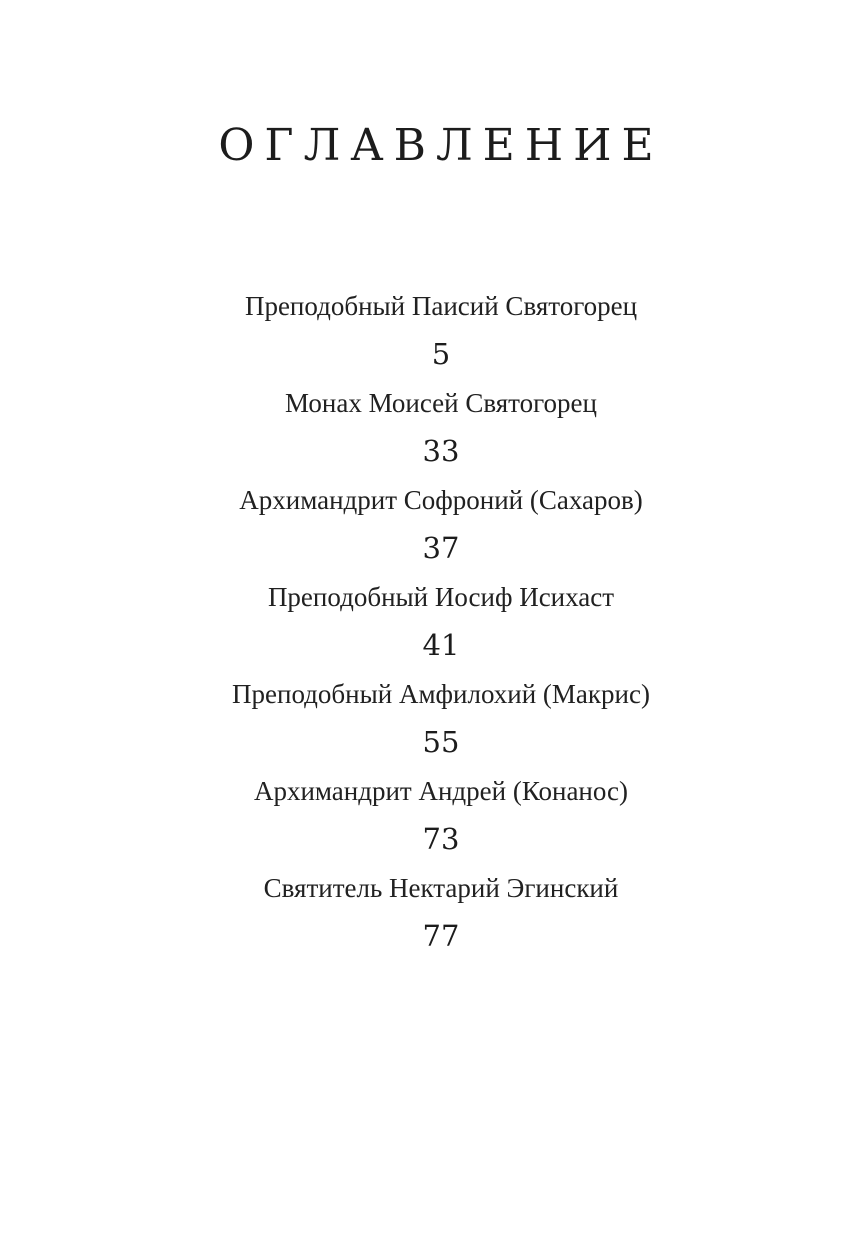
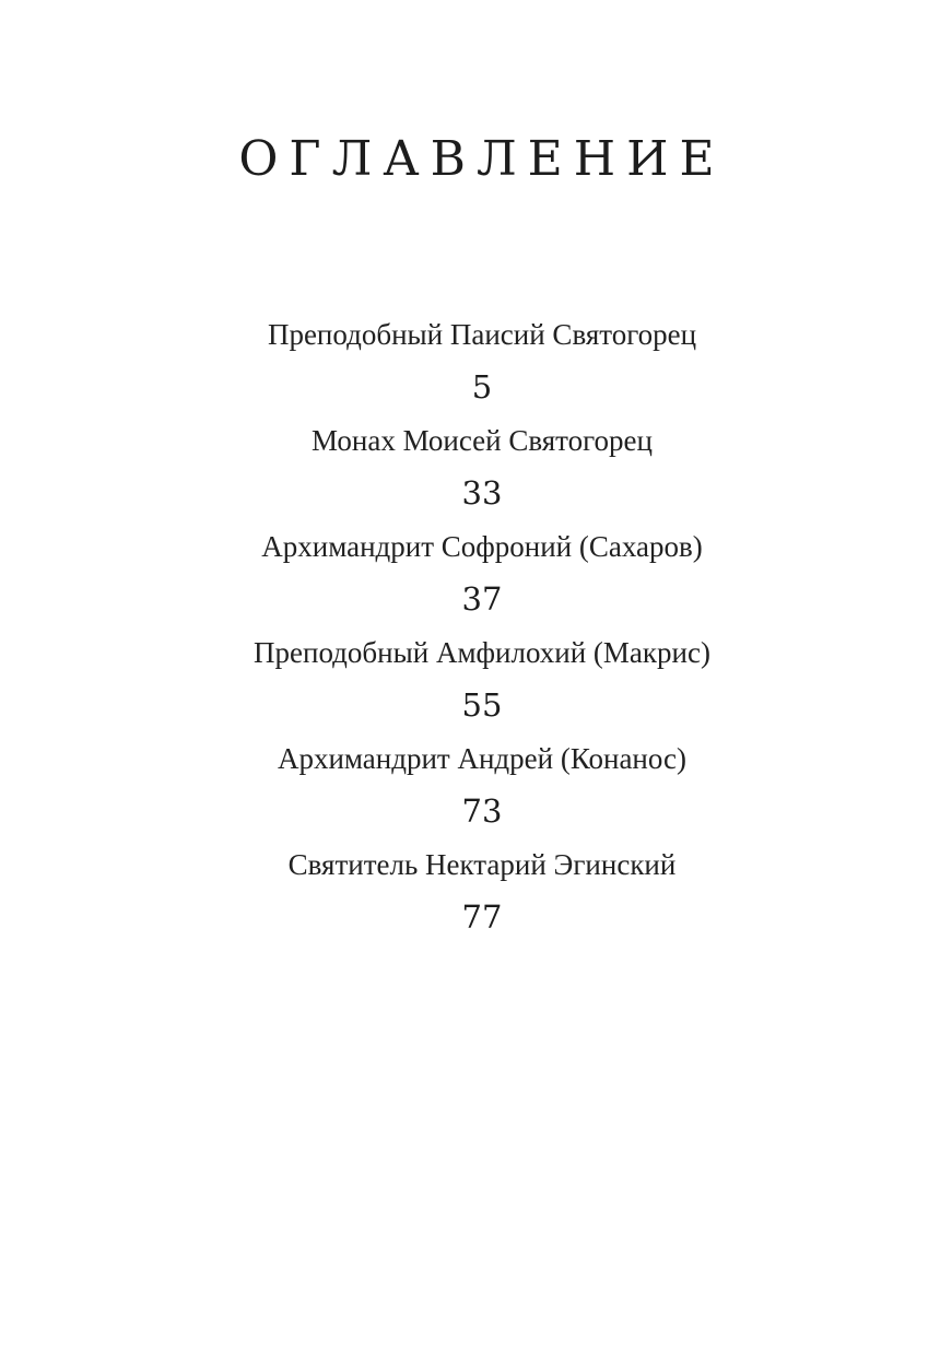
  ОГЛАВЛЕНИЕ
  Преподобный Паисий Святогорец
  5
  Монах Моисей Святогорец
  33
  Архимандрит Софроний (Сахаров)
  37
- Преподобный Иосиф Исихаст
- 41
  Преподобный Амфилохий (Макрис)
  55
  Архимандрит Андрей (Конанос)
  73
  Святитель Нектарий Эгинский
  77
